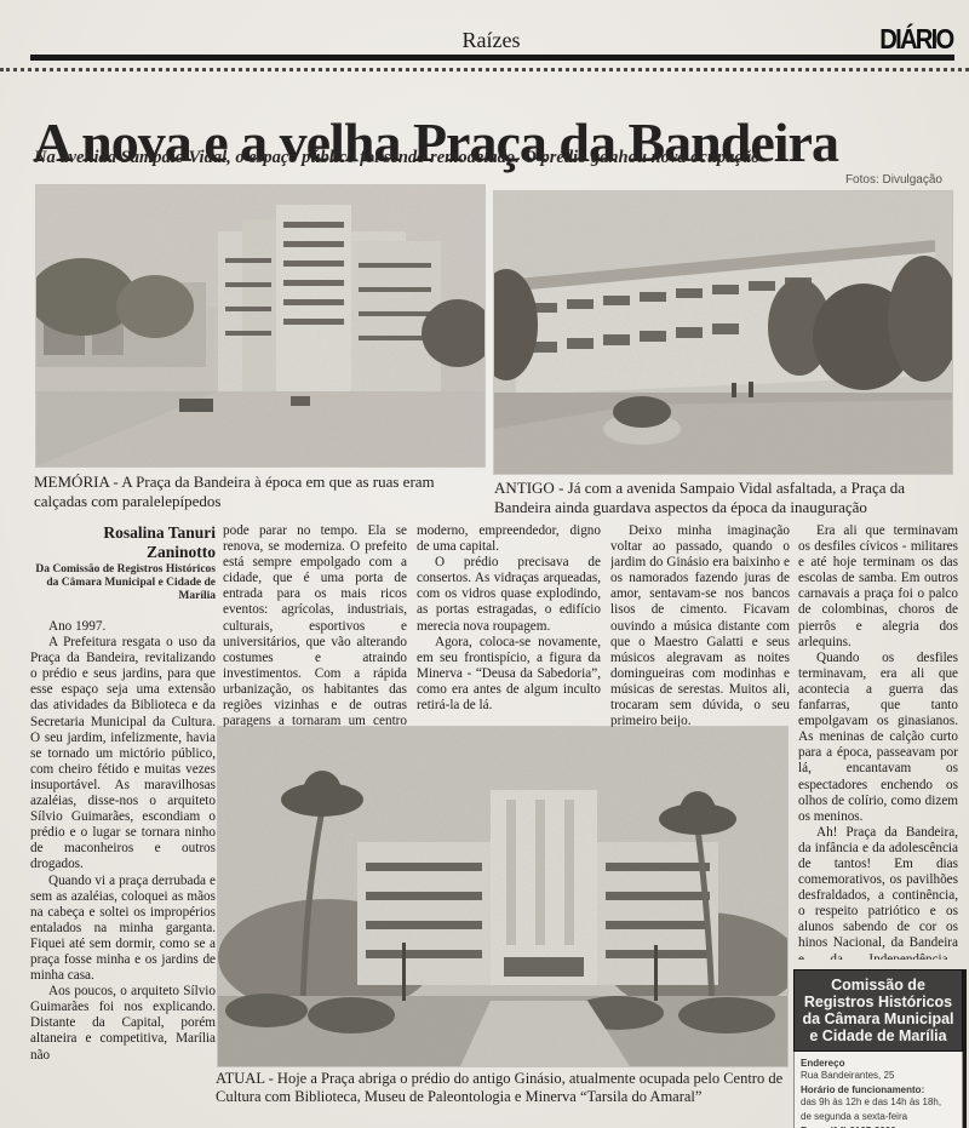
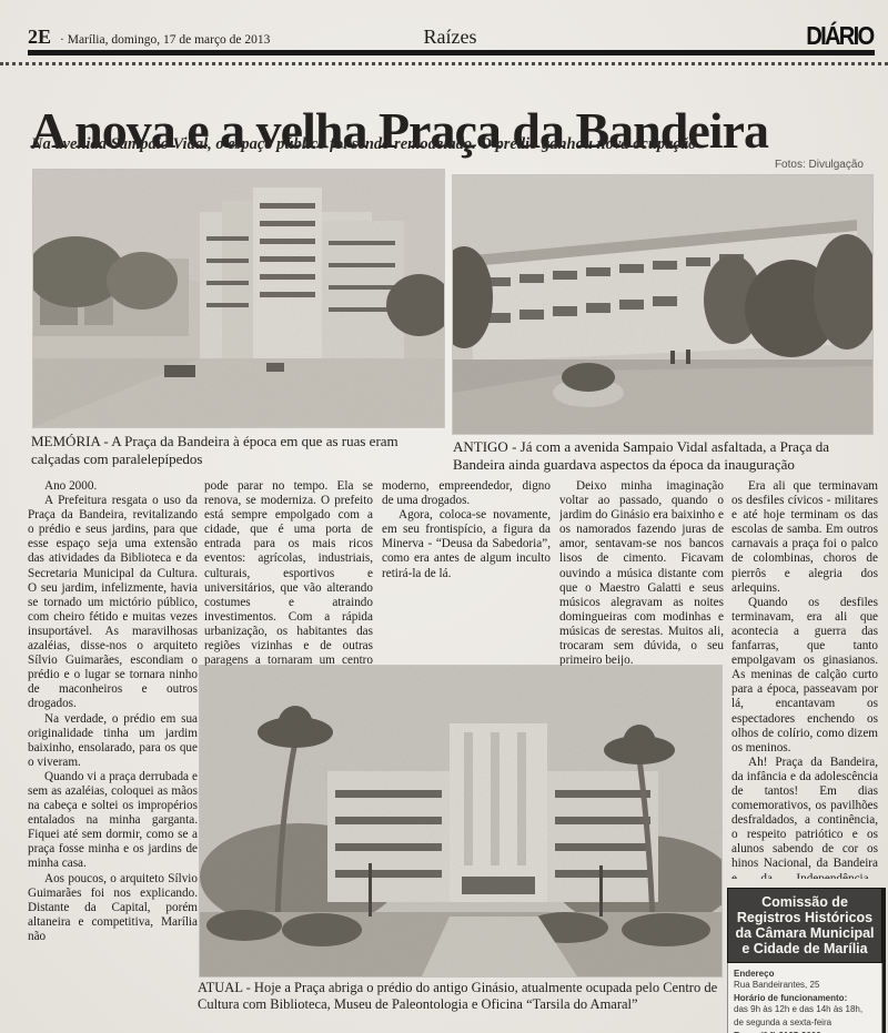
+ 2E · Marília, domingo, 17 de março de 2013
  Raízes
  DIÁRIO
  A nova e a velha Praça da Bandeira
  Na avenida Sampaio Vidal, o espaço público foi sendo remodelado. O prédio ganhou nova ocupação
  Fotos: Divulgação
  MEMÓRIA - A Praça da Bandeira à época em que as ruas eram calçadas com paralelepípedos
  ANTIGO - Já com a avenida Sampaio Vidal asfaltada, a Praça da Bandeira ainda guardava aspectos da época da inauguração
- Rosalina Tanuri Zaninotto
- Da Comissão de Registros Históricos da Câmara Municipal e Cidade de Marília
- Ano 1997.
+ Ano 2000.
  A Prefeitura resgata o uso da Praça da Bandeira, revitalizando o prédio e seus jardins, para que esse espaço seja uma extensão das atividades da Biblioteca e da Secretaria Municipal da Cultura. O seu jardim, infelizmente, havia se tornado um mictório público, com cheiro fétido e muitas vezes insuportável. As maravilhosas azaléias, disse-nos o arquiteto Sílvio Guimarães, escondiam o prédio e o lugar se tornara ninho de maconheiros e outros drogados.
+ Na verdade, o prédio em sua originalidade tinha um jardim baixinho, ensolarado, para os que o viveram.
  Quando vi a praça derrubada e sem as azaléias, coloquei as mãos na cabeça e soltei os impropérios entalados na minha garganta. Fiquei até sem dormir, como se a praça fosse minha e os jardins de minha casa.
  Aos poucos, o arquiteto Sílvio Guimarães foi nos explicando. Distante da Capital, porém altaneira e competitiva, Marília não
  pode parar no tempo. Ela se renova, se moderniza. O prefeito está sempre empolgado com a cidade, que é uma porta de entrada para os mais ricos eventos: agrícolas, industriais, culturais, esportivos e universitários, que vão alterando costumes e atraindo investimentos. Com a rápida urbanização, os habitantes das regiões vizinhas e de outras paragens a tornaram um centro
- moderno, empreendedor, digno de uma capital.
+ moderno, empreendedor, digno de uma drogados.
- O prédio precisava de consertos. As vidraças arqueadas, com os vidros quase explodindo, as portas estragadas, o edifício merecia nova roupagem.
  Agora, coloca-se novamente, em seu frontispício, a figura da Minerva - “Deusa da Sabedoria”, como era antes de algum inculto retirá-la de lá.
  Deixo minha imaginação voltar ao passado, quando o jardim do Ginásio era baixinho e os namorados fazendo juras de amor, sentavam-se nos bancos lisos de cimento. Ficavam ouvindo a música distante com que o Maestro Galatti e seus músicos alegravam as noites domingueiras com modinhas e músicas de serestas. Muitos ali, trocaram sem dúvida, o seu primeiro beijo.
  Era ali que terminavam os desfiles cívicos - militares e até hoje terminam os das escolas de samba. Em outros carnavais a praça foi o palco de colombinas, choros de pierrôs e alegria dos arlequins.
  Quando os desfiles terminavam, era ali que acontecia a guerra das fanfarras, que tanto empolgavam os ginasianos. As meninas de calção curto para a época, passeavam por lá, encantavam os espectadores enchendo os olhos de colírio, como dizem os meninos.
  Ah! Praça da Bandeira, da infância e da adolescência de tantos! Em dias comemorativos, os pavilhões desfraldados, a continência, o respeito patriótico e os alunos sabendo de cor os hinos Nacional, da Bandeira e da Independência...
- ATUAL - Hoje a Praça abriga o prédio do antigo Ginásio, atualmente ocupada pelo Centro de Cultura com Biblioteca, Museu de Paleontologia e Minerva “Tarsila do Amaral”
+ ATUAL - Hoje a Praça abriga o prédio do antigo Ginásio, atualmente ocupada pelo Centro de Cultura com Biblioteca, Museu de Paleontologia e Oficina “Tarsila do Amaral”
  Comissão de Registros Históricos da Câmara Municipal e Cidade de Marília
  Endereço
  Rua Bandeirantes, 25
  Horário de funcionamento:
  das 9h às 12h e das 14h às 18h,
  de segunda a sexta-feira
